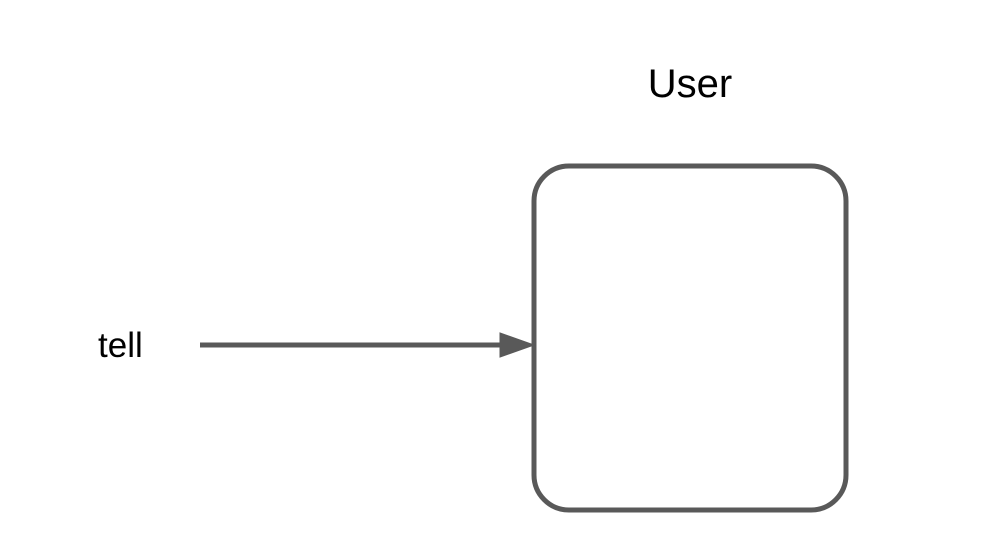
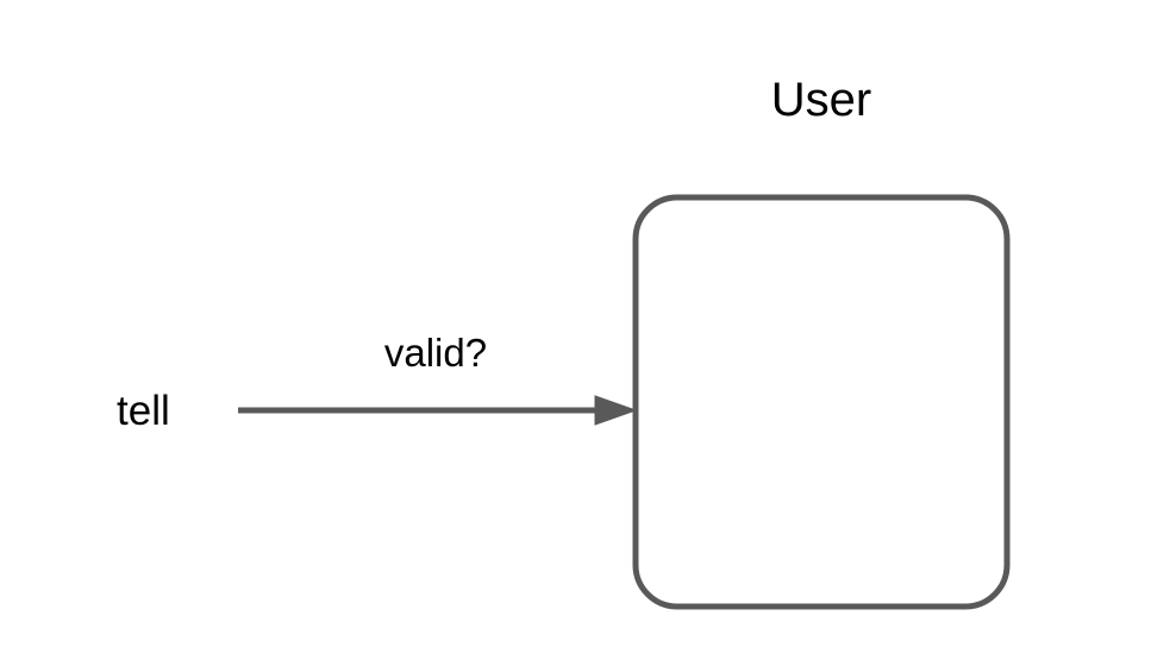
  User
  tell
+ valid?
